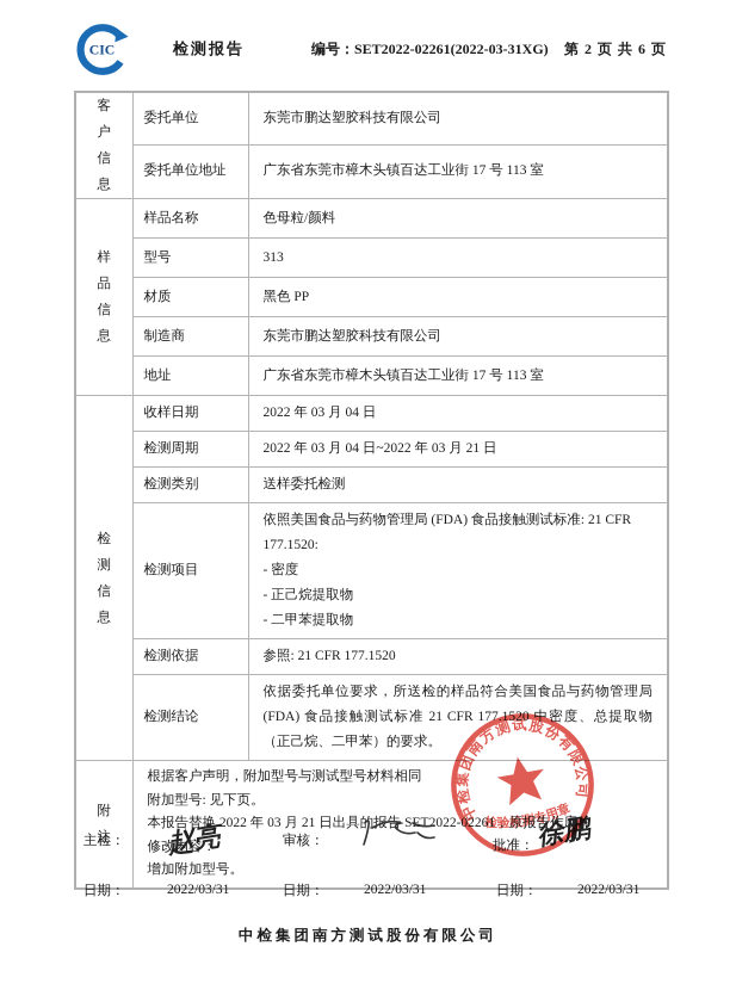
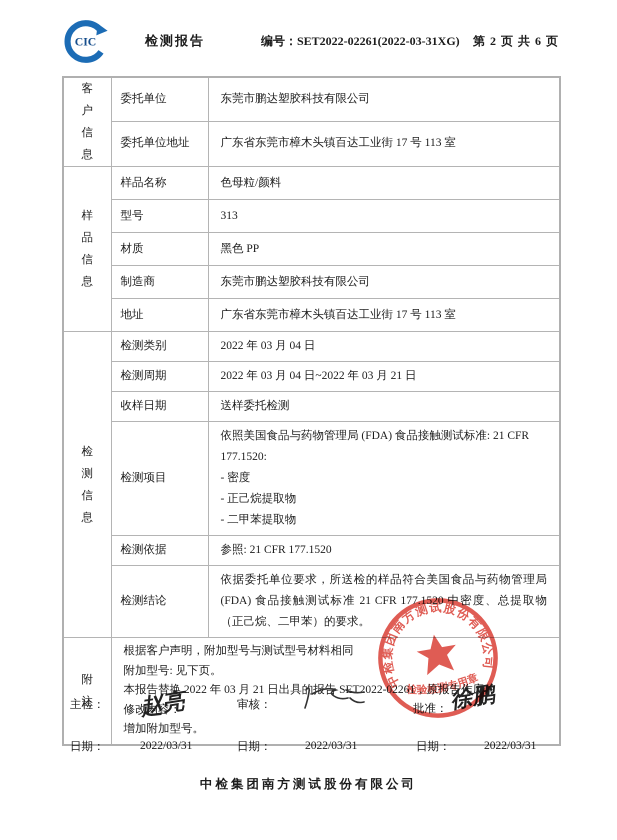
  CIC
  检测报告
  编号：SET2022-02261(2022-03-31XG)
  第 2 页 共 6 页
  客户信息	委托单位	东莞市鹏达塑胶科技有限公司
  委托单位地址	广东省东莞市樟木头镇百达工业街 17 号 113 室
  样品信息	样品名称	色母粒/颜料
  型号	313
  材质	黑色 PP
  制造商	东莞市鹏达塑胶科技有限公司
  地址	广东省东莞市樟木头镇百达工业街 17 号 113 室
- 检测信息	收样日期	2022 年 03 月 04 日
+ 检测信息	检测类别	2022 年 03 月 04 日
  检测周期	2022 年 03 月 04 日~2022 年 03 月 21 日
- 检测类别	送样委托检测
+ 收样日期	送样委托检测
  检测项目	依照美国食品与药物管理局 (FDA) 食品接触测试标准: 21 CFR 177.1520: - 密度 - 正己烷提取物 - 二甲苯提取物
  检测依据	参照: 21 CFR 177.1520
  检测结论	依据委托单位要求，所送检的样品符合美国食品与药物管理局 (FDA) 食品接触测试标准 21 CFR 177.密度、总提取物（正己烷、二甲苯）的要求。
  附注	根据客户声明，附加型号与测试型号材料相同 附加型号: 见下页。 本报告替换 2022 年 03 月 21 日出具的告 SET2022-2261，原报告作废。 修改内容： 增加附加型号。
  主检：
  审核：
  批准：
  日期：
  2022/03/31
  日期：
  2022/03/31
  日期：
  2022/03/31
  中检集团南方测试股份有限公司
